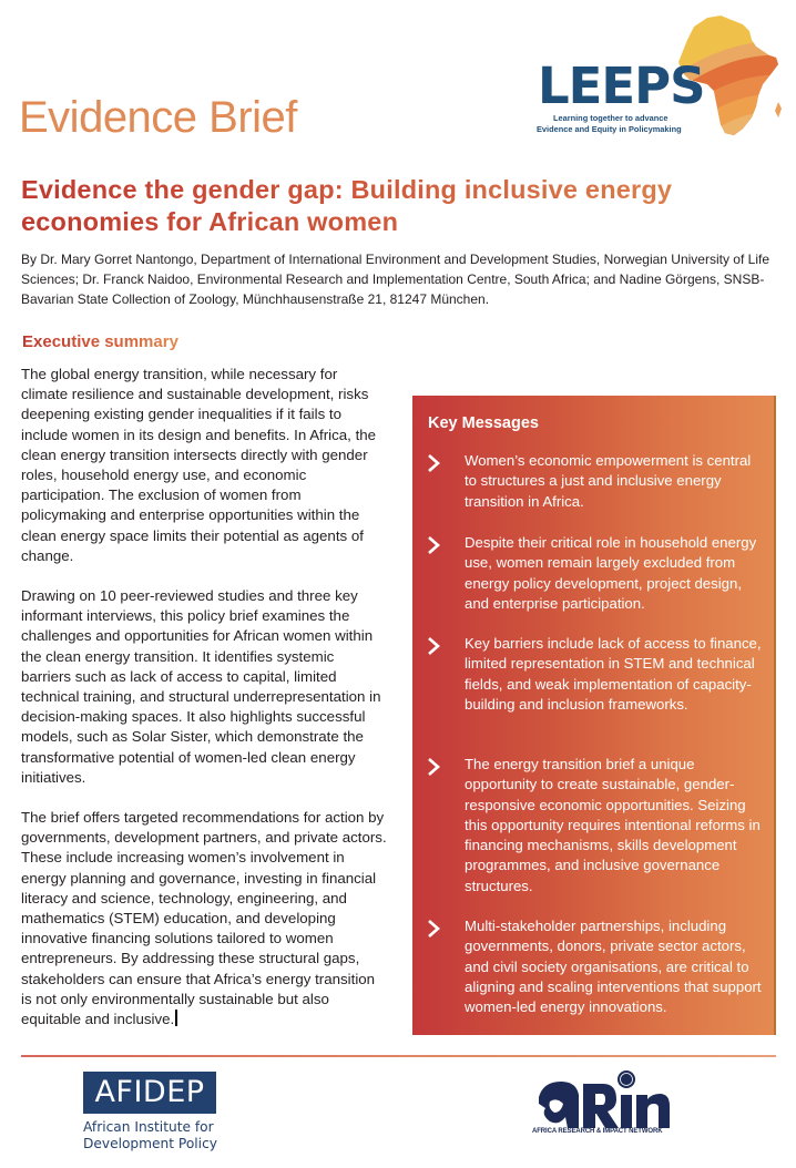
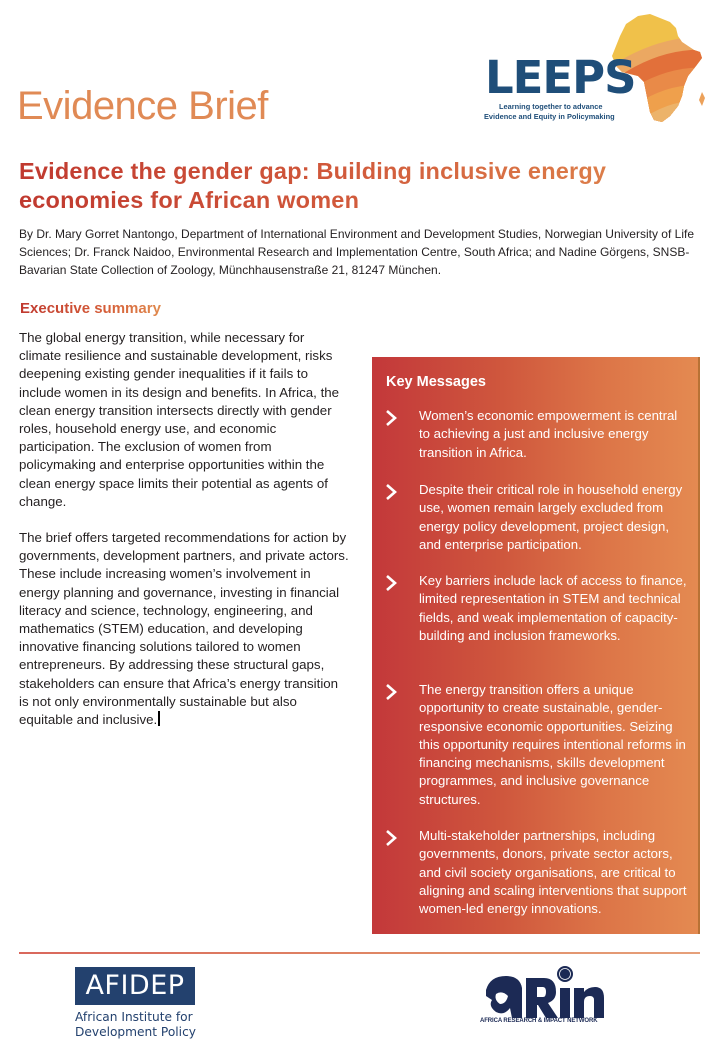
  LEEPS
  Learning together to advance
  Evidence and Equity in Policymaking
  Evidence Brief
  Evidence the gender gap: Building inclusive energy economies for African women
  By Dr. Mary Gorret Nantongo, Department of International Environment and Development Studies, Norwegian University of Life Sciences; Dr. Franck Naidoo, Environmental Research and Implementation Centre, South Africa; and Nadine Görgens, SNSB-Bavarian State Collection of Zoology, Münchhausenstraße 21, 81247 München.
  Executive summary
  The global energy transition, while necessary for climate resilience and sustainable development, risks deepening existing gender inequalities if it fails to include women in its design and benefits. In Africa, the clean energy transition intersects directly with gender roles, household energy use, and economic participation. The exclusion of women from policymaking and enterprise opportunities within the clean energy space limits their potential as agents of change.
- Drawing on 10 peer-reviewed studies and three key informant interviews, this policy brief examines the challenges and opportunities for African women within the clean energy transition. It identifies systemic barriers such as lack of access to capital, limited technical training, and structural underrepresentation in decision-making spaces. It also highlights successful models, such as Solar Sister, which demonstrate the transformative potential of women-led clean energy initiatives.
  The brief offers targeted recommendations for action by governments, development partners, and private actors. These include increasing women’s involvement in energy planning and governance, investing in financial literacy and science, technology, engineering, and mathematics (STEM) education, and developing innovative financing solutions tailored to women entrepreneurs. By addressing these structural gaps, stakeholders can ensure that Africa’s energy transition is not only environmentally sustainable but also equitable and inclusive.
  Key Messages
- Women’s economic empowerment is central to structures a just and inclusive energy transition in Africa.
+ Women’s economic empowerment is central to achieving a just and inclusive energy transition in Africa.
  Despite their critical role in household energy use, women remain largely excluded from energy policy development, project design, and enterprise participation.
  Key barriers include lack of access to finance, limited representation in STEM and technical fields, and weak implementation of capacity-building and inclusion frameworks.
- The energy transition brief a unique opportunity to create sustainable, gender-responsive economic opportunities. Seizing this opportunity requires intentional reforms in financing mechanisms, skills development programmes, and inclusive governance structures.
+ The energy transition offers a unique opportunity to create sustainable, gender-responsive economic opportunities. Seizing this opportunity requires intentional reforms in financing mechanisms, skills development programmes, and inclusive governance structures.
  Multi-stakeholder partnerships, including governments, donors, private sector actors, and civil society organisations, are critical to aligning and scaling interventions that support women-led energy innovations.
  AFIDEP
  African Institute for
  Development Policy
